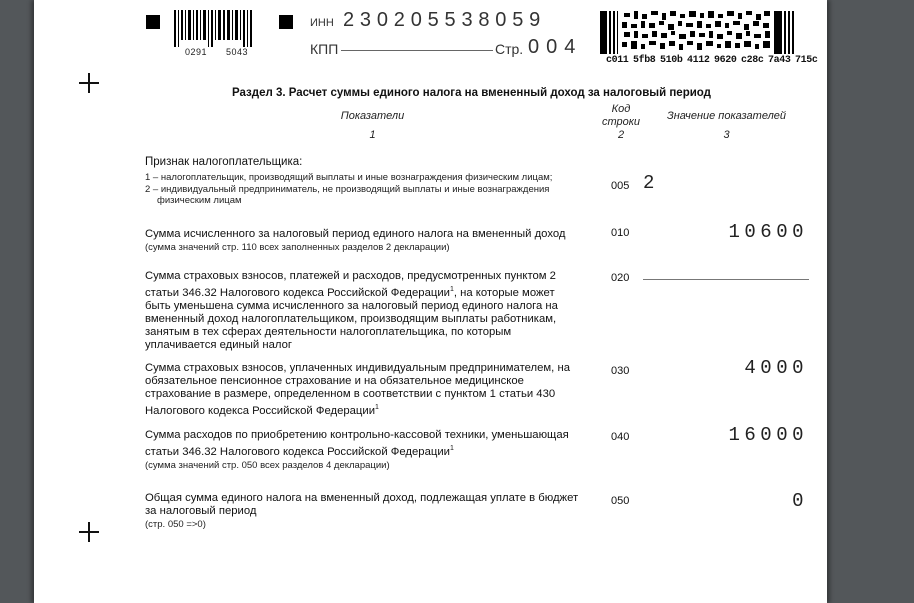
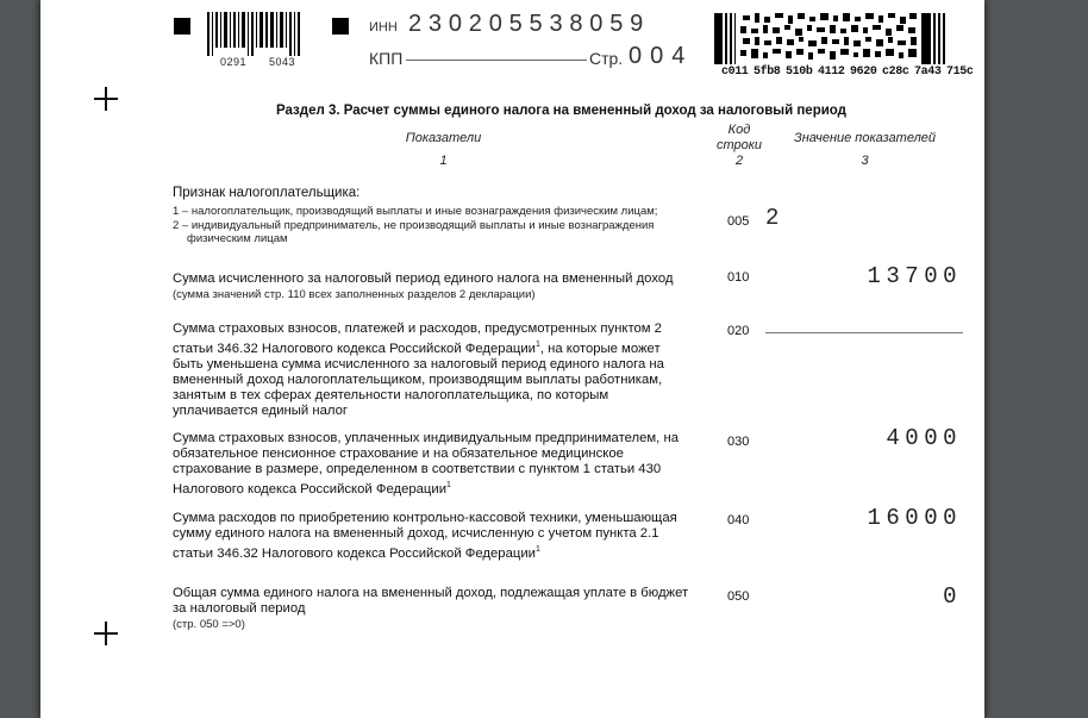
  0291
  5043
  инн
  230205538059
  КПП
  Стр.
  004
  c011 5fb8 510b 4112 9620 c28c 7a43 715c
  Раздел 3. Расчет суммы единого налога на вмененный доход за налоговый период
  Показатели
  1
  Код
  строки
  2
  Значение показателей
  3
  Признак налогоплательщика:
  1 – налогоплательщик, производящий выплаты и иные вознаграждения физическим лицам;
  2 – индивидуальный предприниматель, не производящий выплаты и иные вознаграждения
  физическим лицам
  005
  2
  Сумма исчисленного за налоговый период единого налога на вмененный доход
  (сумма значений стр. 110 всех заполненных разделов 2 декларации)
  010
- 10600
+ 13700
  Сумма страховых взносов, платежей и расходов, предусмотренных пунктом 2
  статьи 346.32 Налогового кодекса Российской Федерации , на которые может
  быть уменьшена сумма исчисленного за налоговый период единого налога на
  вмененный доход налогоплательщиком, производящим выплаты работникам,
  занятым в тех сферах деятельности налогоплательщика, по которым
  уплачивается единый налог
  020
  Сумма страховых взносов, уплаченных индивидуальным предпринимателем, на
  обязательное пенсионное страхование и на обязательное медицинское
  страхование в размере, определенном в соответствии с пунктом 1 статьи 430
  Налогового кодекса Российской Федерации
  030
  4000
  Сумма расходов по приобретению контрольно-кассовой техники, уменьшающая
+ сумму единого налога на вмененный доход, исчисленную с учетом пункта 2.1
  статьи 346.32 Налогового кодекса Российской Федерации
- (сумма значений стр. 050 всех разделов 4 декларации)
  040
  16000
  Общая сумма единого налога на вмененный доход, подлежащая уплате в бюджет
  за налоговый период
  (стр. 050 =>0)
  050
  0
